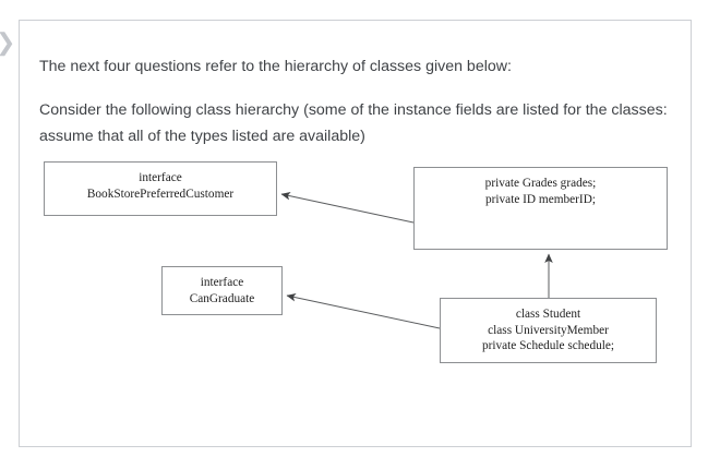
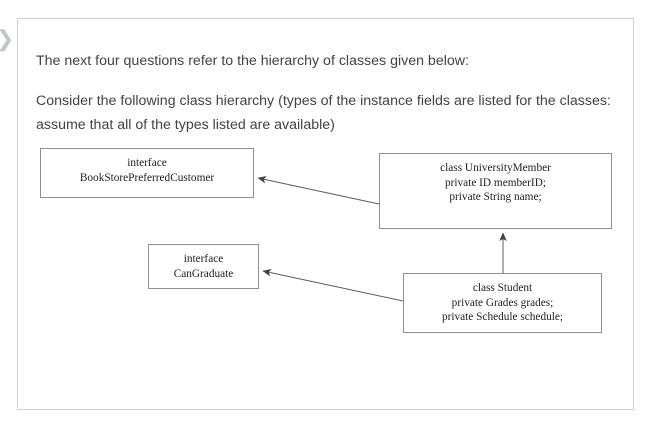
  ❯
  The next four questions refer to the hierarchy of classes given below:
- Consider the following class hierarchy (some of the instance fields are listed for the classes: assume that all of the types listed are available)
+ Consider the following class hierarchy (types of the instance fields are listed for the classes: assume that all of the types listed are available)
  interface
  BookStorePreferredCustomer
- private Grades grades;
+ class UniversityMember
  private ID memberID;
+ private String name;
  interface
  CanGraduate
  class Student
- class UniversityMember
+ private Grades grades;
  private Schedule schedule;
